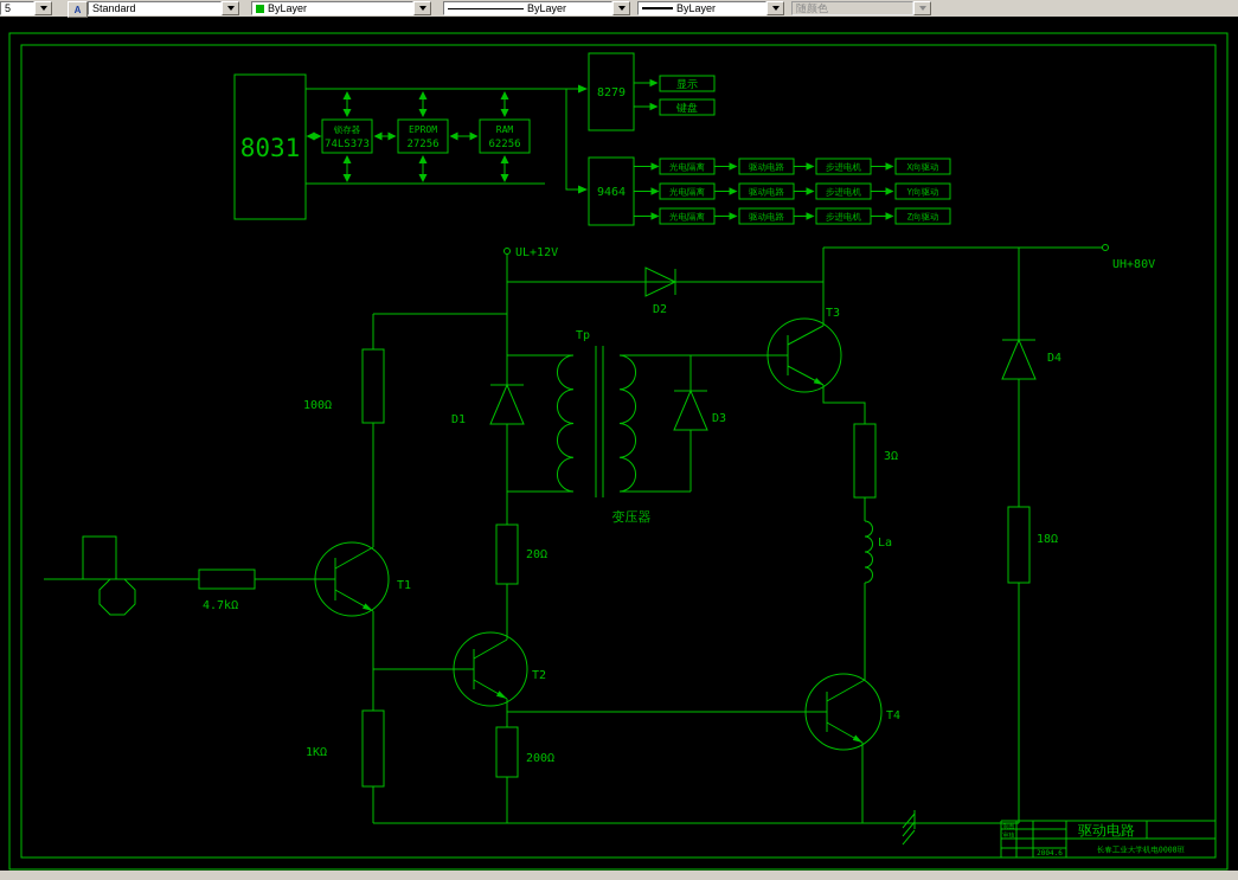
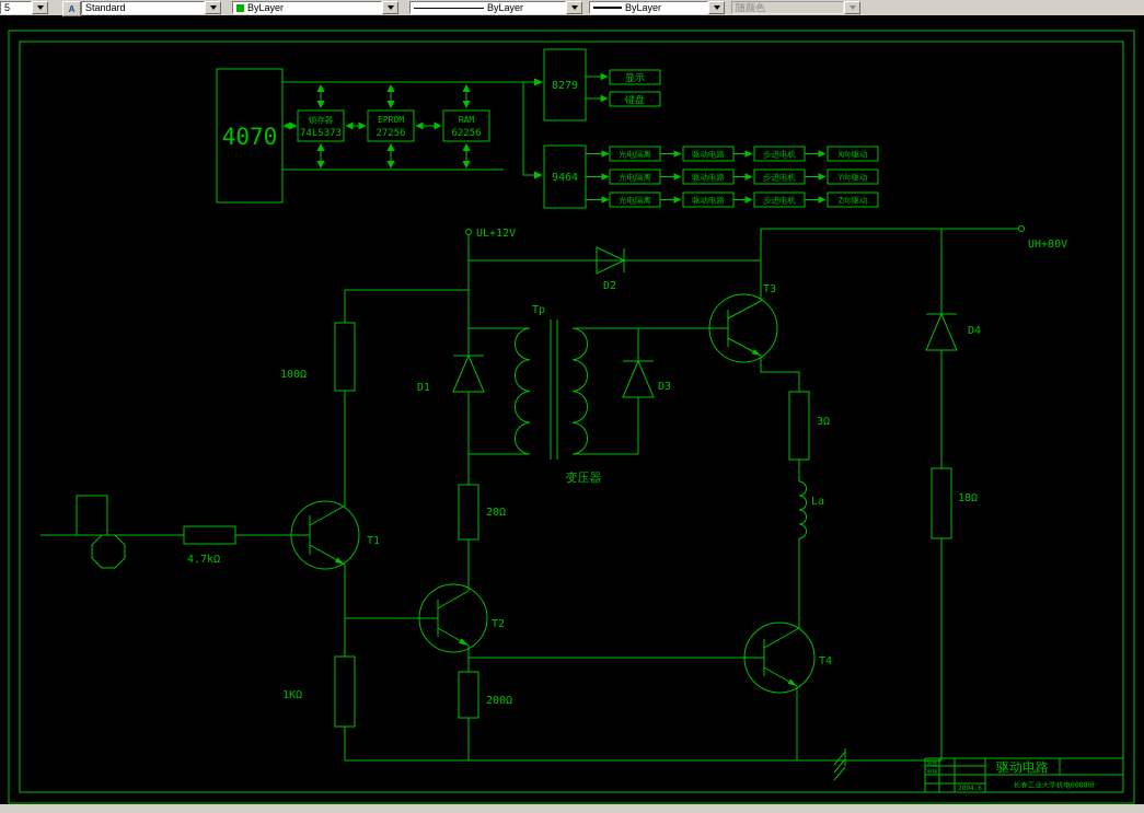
  5
  A
  Standard
  ByLayer
  ByLayer
  ByLayer
  随颜色
- 8031
+ 4070
  锁存器
  74LS373
  EPROM
  27256
  RAM
  62256
  8279
  显示
  键盘
  9464
  光电隔离
  驱动电路
  步进电机
  X向驱动
  光电隔离
  驱动电路
  步进电机
  Y向驱动
  光电隔离
  驱动电路
  步进电机
  Z向驱动
  UL+12V
  UH+80V
  D2
  D1
  D3
  D4
  Tp
  变压器
  T3
  T1
  T2
  T4
  100Ω
  20Ω
  200Ω
  4.7kΩ
  1KΩ
  3Ω
  18Ω
  La
  驱动电路
  长春工业大学机电0008班
